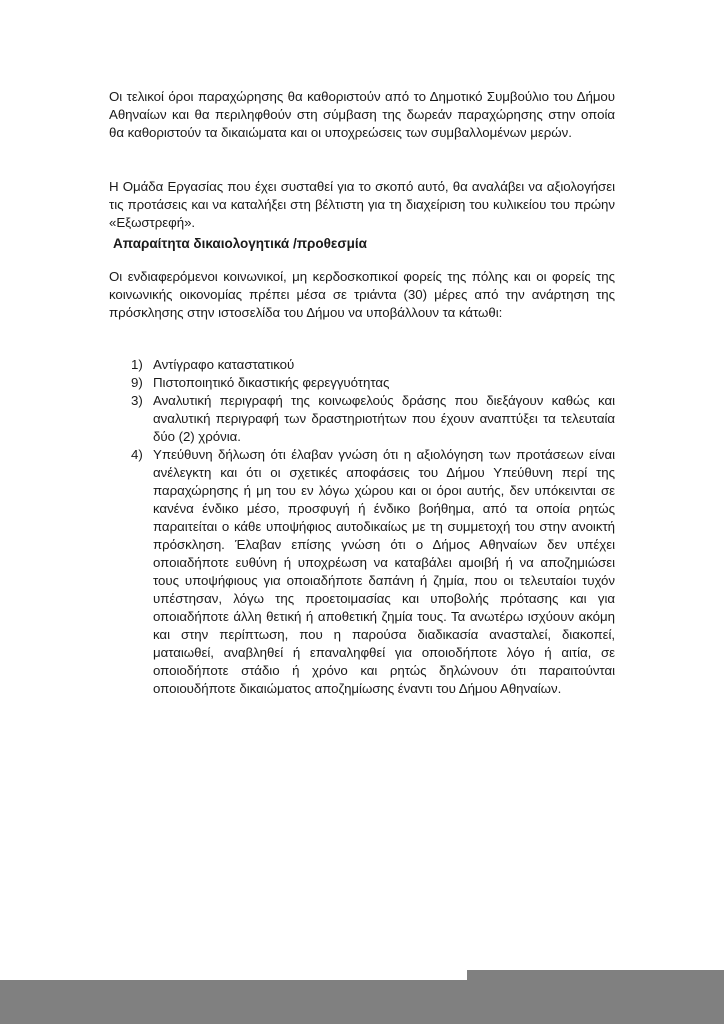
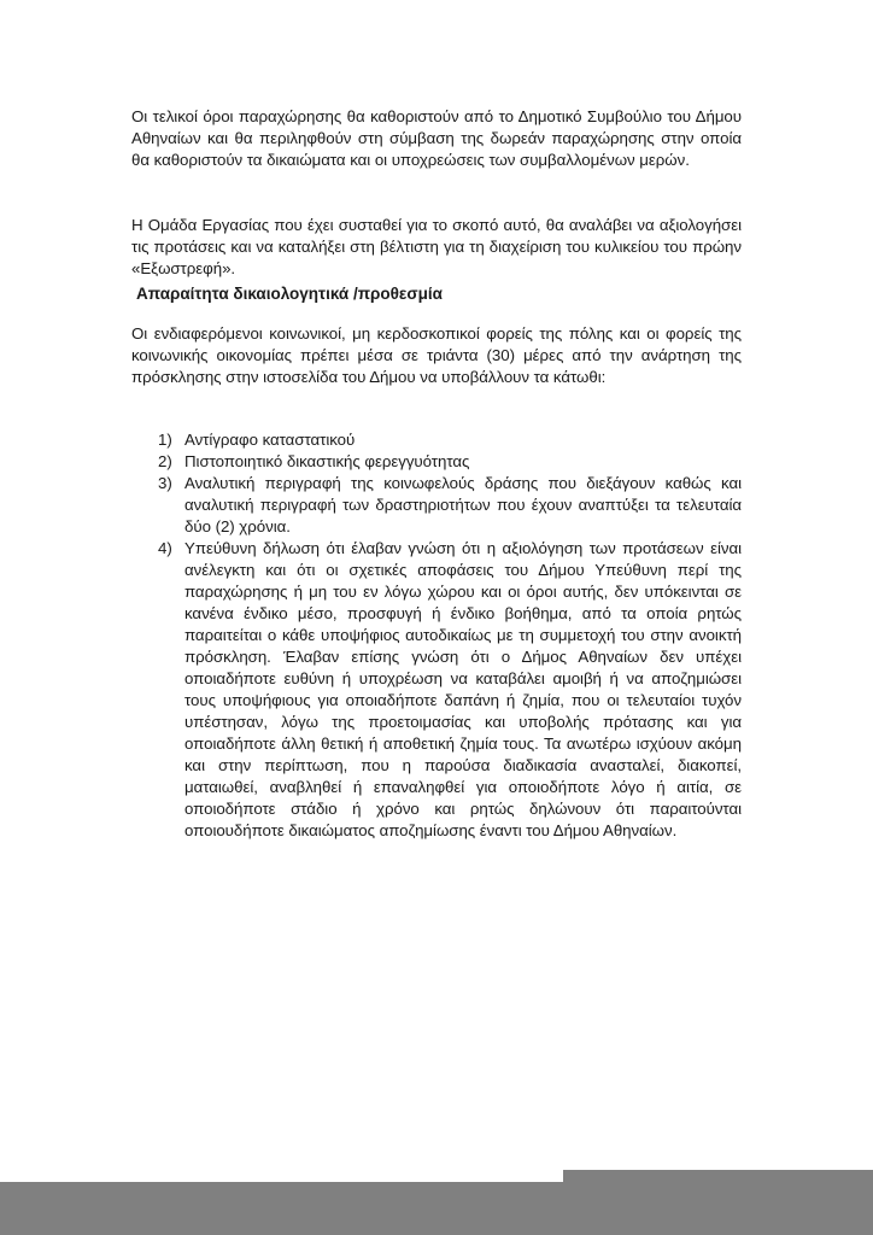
  Οι τελικοί όροι παραχώρησης θα καθοριστούν από το Δημοτικό Συμβούλιο του Δήμου Αθηναίων και θα περιληφθούν στη σύμβαση της δωρεάν παραχώρησης στην οποία θα καθοριστούν τα δικαιώματα και οι υποχρεώσεις των συμβαλλομένων μερών.
  Η Ομάδα Εργασίας που έχει συσταθεί για το σκοπό αυτό, θα αναλάβει να αξιολογήσει τις προτάσεις και να καταλήξει στη βέλτιστη για τη διαχείριση του κυλικείου του πρώην «Εξωστρεφή».
  Απαραίτητα δικαιολογητικά /προθεσμία
  Οι ενδιαφερόμενοι κοινωνικοί, μη κερδοσκοπικοί φορείς της πόλης και οι φορείς της κοινωνικής οικονομίας πρέπει μέσα σε τριάντα (30) μέρες από την ανάρτηση της πρόσκλησης στην ιστοσελίδα του Δήμου να υποβάλλουν τα κάτωθι:
  1)
  Αντίγραφο καταστατικού
- 9)
+ 2)
  Πιστοποιητικό δικαστικής φερεγγυότητας
  3)
  Αναλυτική περιγραφή της κοινωφελούς δράσης που διεξάγουν καθώς και αναλυτική περιγραφή των δραστηριοτήτων που έχουν αναπτύξει τα τελευταία δύο (2) χρόνια.
  4)
  Υπεύθυνη δήλωση ότι έλαβαν γνώση ότι η αξιολόγηση των προτάσεων είναι ανέλεγκτη και ότι οι σχετικές αποφάσεις του Δήμου Υπεύθυνη περί της παραχώρησης ή μη του εν λόγω χώρου και οι όροι αυτής, δεν υπόκεινται σε κανένα ένδικο μέσο, προσφυγή ή ένδικο βοήθημα, από τα οποία ρητώς παραιτείται ο κάθε υποψήφιος αυτοδικαίως με τη συμμετοχή του στην ανοικτή πρόσκληση. Έλαβαν επίσης γνώση ότι ο Δήμος Αθηναίων δεν υπέχει οποιαδήποτε ευθύνη ή υποχρέωση να καταβάλει αμοιβή ή να αποζημιώσει τους υποψήφιους για οποιαδήποτε δαπάνη ή ζημία, που οι τελευταίοι τυχόν υπέστησαν, λόγω της προετοιμασίας και υποβολής πρότασης και για οποιαδήποτε άλλη θετική ή αποθετική ζημία τους. Τα ανωτέρω ισχύουν ακόμη και στην περίπτωση, που η παρούσα διαδικασία ανασταλεί, διακοπεί, ματαιωθεί, αναβληθεί ή επαναληφθεί για οποιοδήποτε λόγο ή αιτία, σε οποιοδήποτε στάδιο ή χρόνο και ρητώς δηλώνουν ότι παραιτούνται οποιουδήποτε δικαιώματος αποζημίωσης έναντι του Δήμου Αθηναίων.
